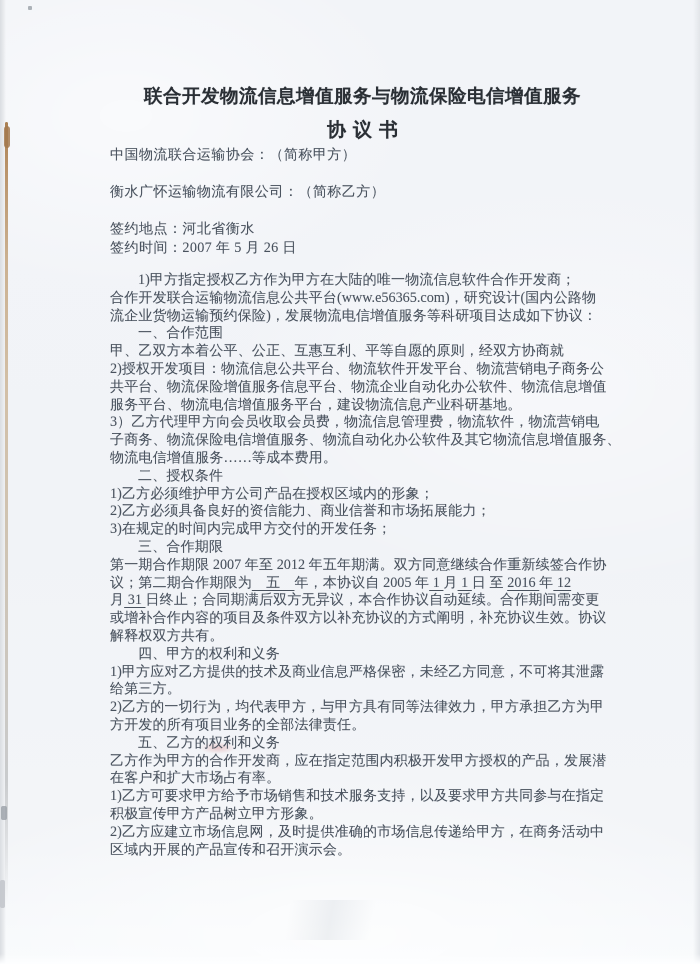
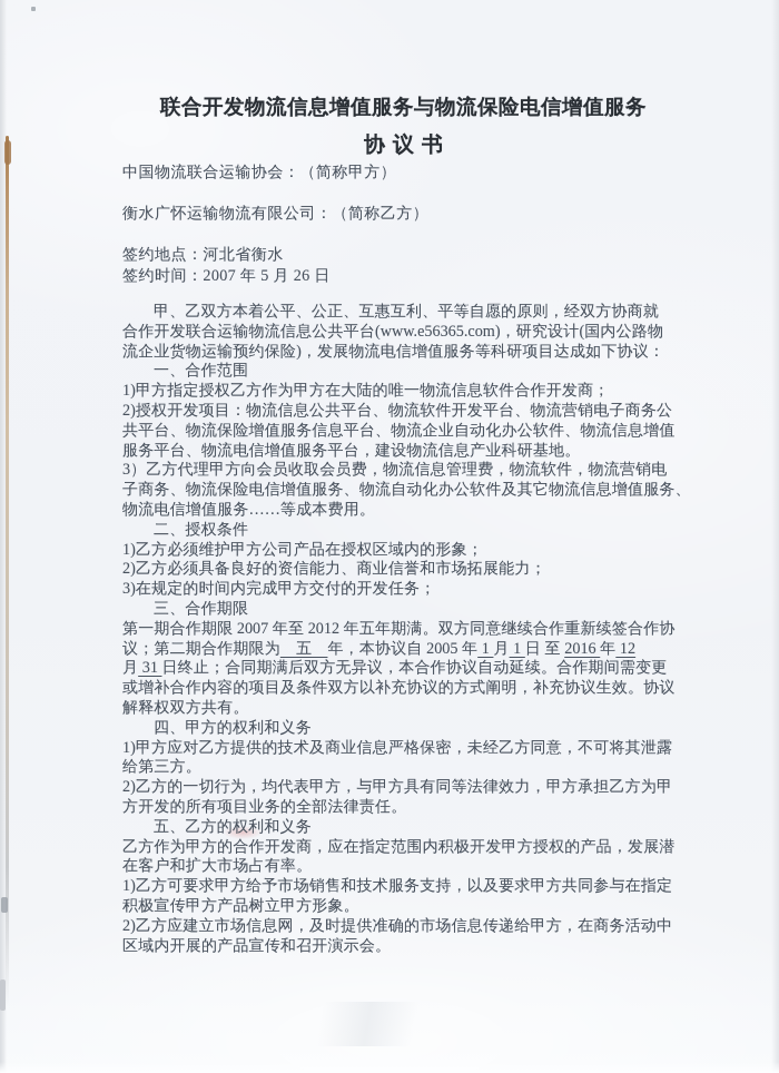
  联合开发物流信息增值服务与物流保险电信增值服务
  协议书
  中国物流联合运输协会：（简称甲方）
  衡水广怀运输物流有限公司：（简称乙方）
  签约地点：河北省衡水
  签约时间：2007 年 5 月 26 日
- 1)甲方指定授权乙方作为甲方在大陆的唯一物流信息软件合作开发商；
+ 甲、乙双方本着公平、公正、互惠互利、平等自愿的原则，经双方协商就
  合作开发联合运输物流信息公共平台(www.e56365.com)，研究设计(国内公路物
  流企业货物运输预约保险)，发展物流电信增值服务等科研项目达成如下协议：
  一、合作范围
- 甲、乙双方本着公平、公正、互惠互利、平等自愿的原则，经双方协商就
+ 1)甲方指定授权乙方作为甲方在大陆的唯一物流信息软件合作开发商；
  2)授权开发项目：物流信息公共平台、物流软件开发平台、物流营销电子商务公
  共平台、物流保险增值服务信息平台、物流企业自动化办公软件、物流信息增值
  服务平台、物流电信增值服务平台，建设物流信息产业科研基地。
  3）乙方代理甲方向会员收取会员费，物流信息管理费，物流软件，物流营销电
  子商务、物流保险电信增值服务、物流自动化办公软件及其它物流信息增值服务、
  物流电信增值服务……等成本费用。
  二、授权条件
  1)乙方必须维护甲方公司产品在授权区域内的形象；
  2)乙方必须具备良好的资信能力、商业信誉和市场拓展能力；
  3)在规定的时间内完成甲方交付的开发任务；
  三、合作期限
  第一期合作期限 2007 年至 2012 年五年期满。双方同意继续合作重新续签合作协
  议；第二期合作期限为 五 年，本协议自 2005 年 1 月 1 日 至 2016 年 12
  月 31 日终止；合同期满后双方无异议，本合作协议自动延续。合作期间需变更
  或增补合作内容的项目及条件双方以补充协议的方式阐明，补充协议生效。协议
  解释权双方共有。
  四、甲方的权利和义务
  1)甲方应对乙方提供的技术及商业信息严格保密，未经乙方同意，不可将其泄露
  给第三方。
  2)乙方的一切行为，均代表甲方，与甲方具有同等法律效力，甲方承担乙方为甲
  方开发的所有项目业务的全部法律责任。
  五、乙方的权利和义务
  乙方作为甲方的合作开发商，应在指定范围内积极开发甲方授权的产品，发展潜
  在客户和扩大市场占有率。
  1)乙方可要求甲方给予市场销售和技术服务支持，以及要求甲方共同参与在指定
  积极宣传甲方产品树立甲方形象。
  2)乙方应建立市场信息网，及时提供准确的市场信息传递给甲方，在商务活动中
  区域内开展的产品宣传和召开演示会。
